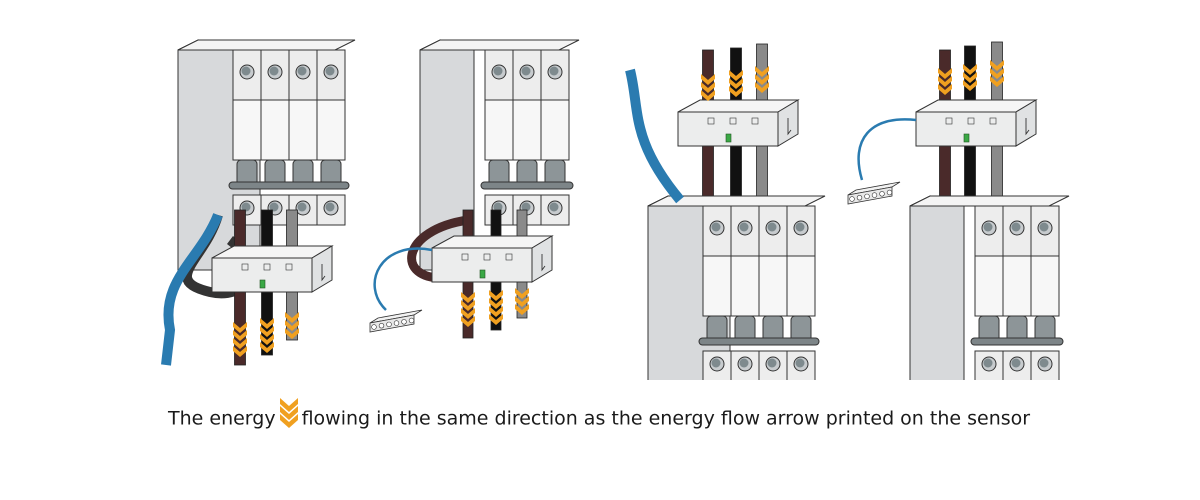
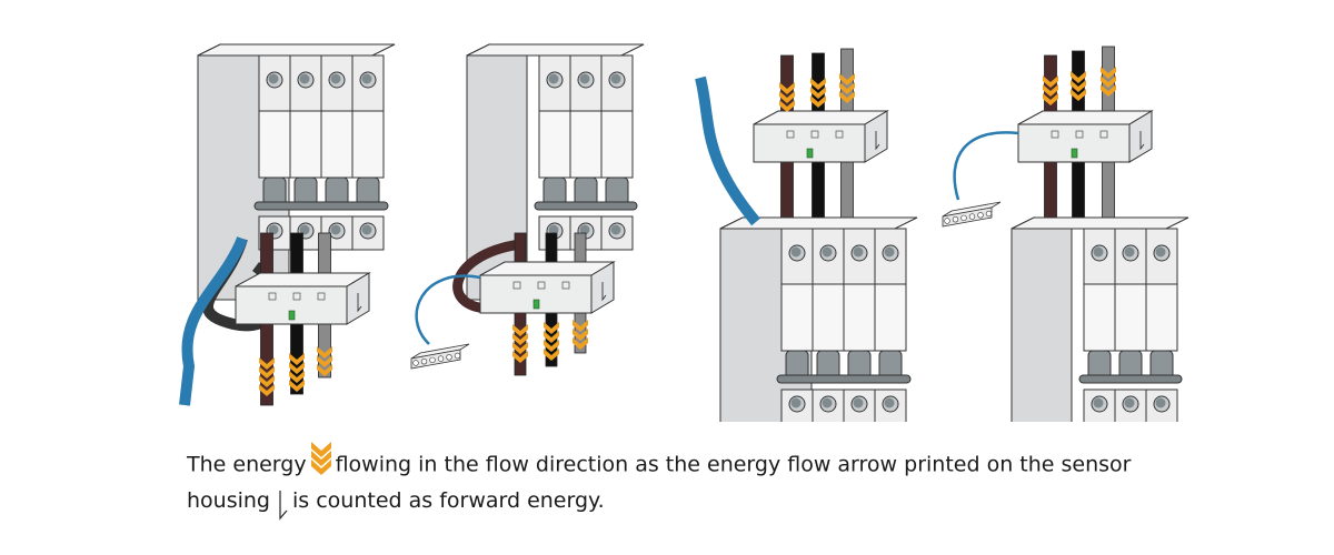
- The energy flowing in the same direction as the energy flow arrow printed on the sensor
+ The energy flowing in the flow direction as the energy flow arrow printed on the sensor
+ housing is counted as forward energy.
